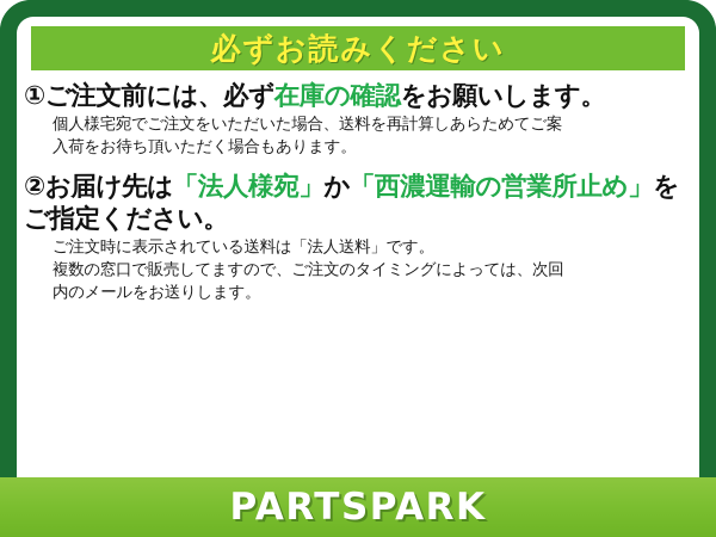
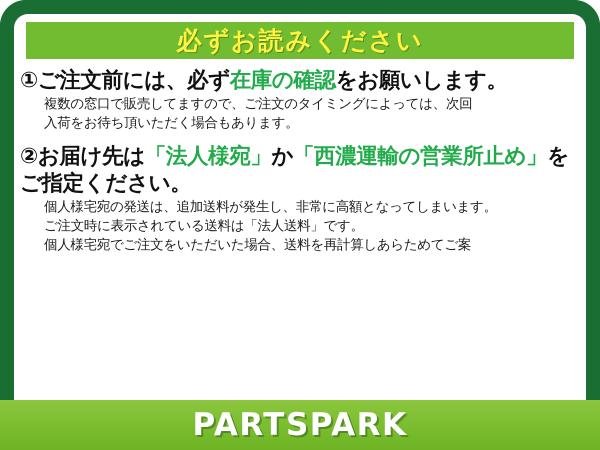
  必ずお読みください
  ①ご注文前には、必ず在庫の確認をお願いします。
- 個人様宅宛でご注文をいただいた場合、送料を再計算しあらためてご案
+ 複数の窓口で販売してますので、ご注文のタイミングによっては、次回
  入荷をお待ち頂いただく場合もあります。
  ②お届け先は「法人様宛」か「西濃運輸の営業所止め」をご指定ください。
+ 個人様宅宛の発送は、追加送料が発生し、非常に高額となってしまいます。
  ご注文時に表示されている送料は「法人送料」です。
- 複数の窓口で販売してますので、ご注文のタイミングによっては、次回
+ 個人様宅宛でご注文をいただいた場合、送料を再計算しあらためてご案
- 内のメールをお送りします。
  PARTSPARK
